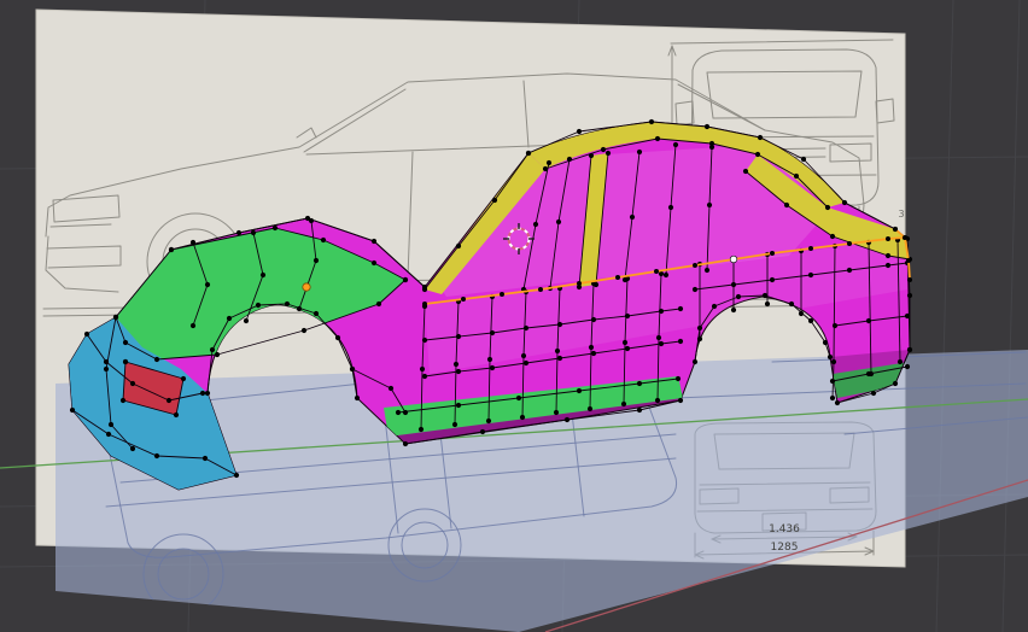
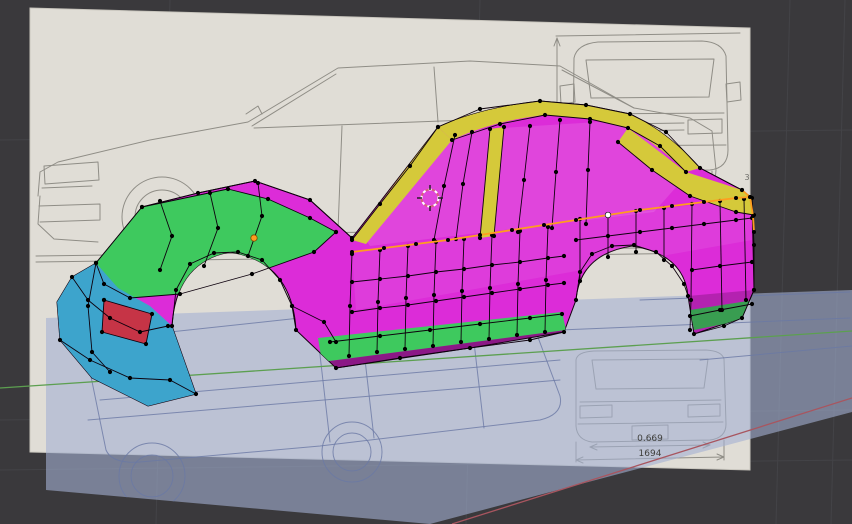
- 1.436
+ 0.669
- 1285
+ 1694
  3
